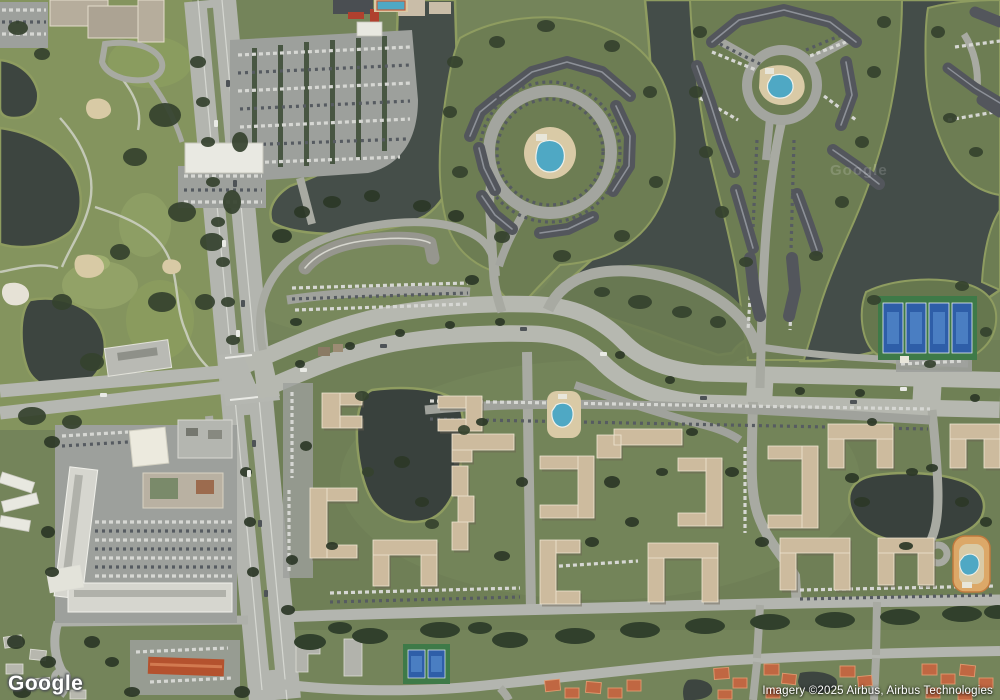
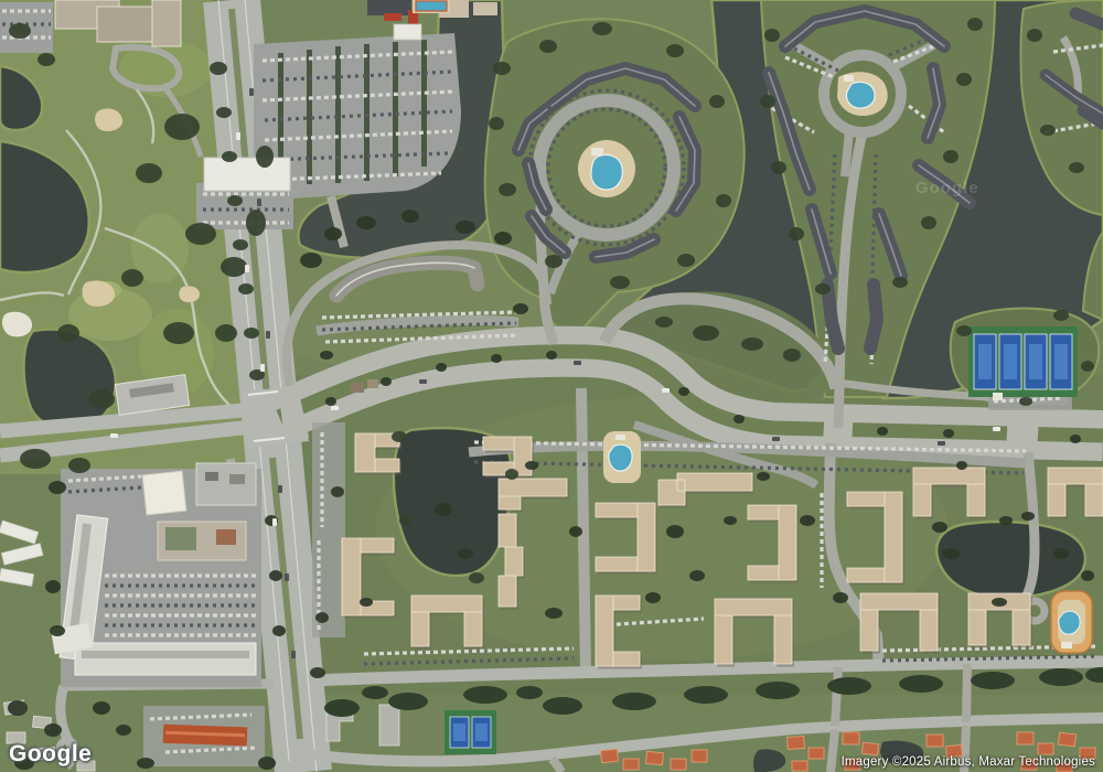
  Google
  Google
- Imagery ©2025 Airbus, Airbus Technologies
+ Imagery ©2025 Airbus, Maxar Technologies
